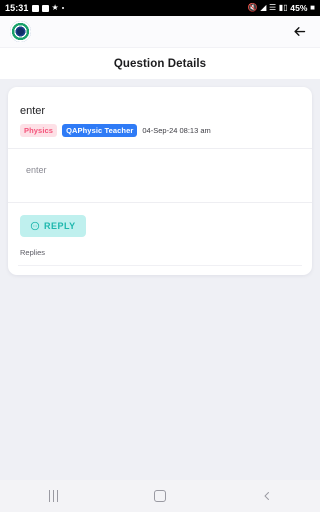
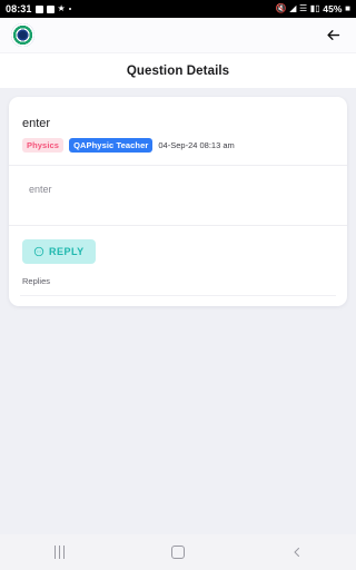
- 15:31
+ 08:31
  ★
  🔇
  ◢
  ☰
  ▮▯
  45%
  ■
  Question Details
  enter
  Physics
  QAPhysic Teacher
  04-Sep-24 08:13 am
  enter
  REPLY
  Replies
